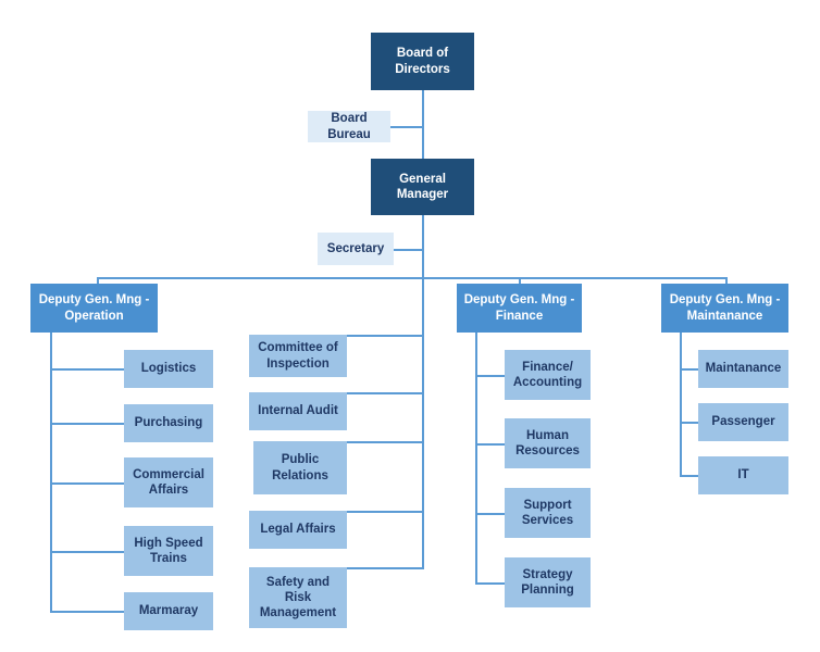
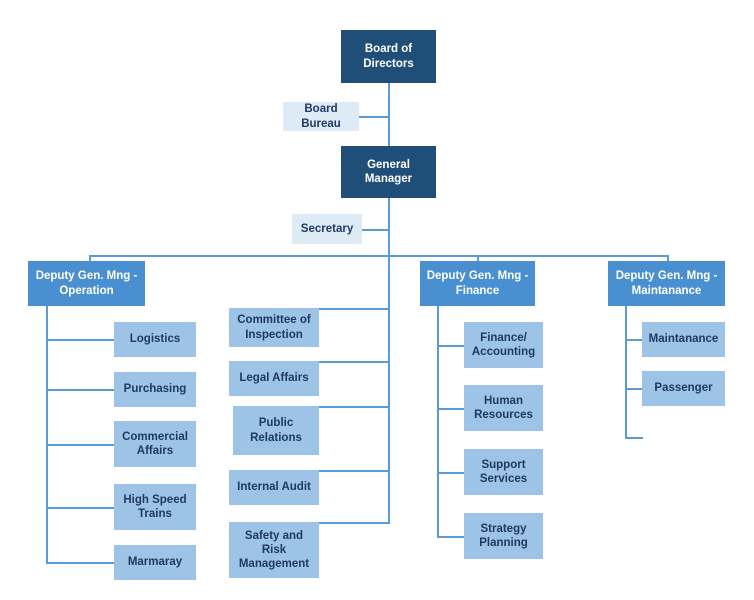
  Board of
  Directors
  Board Bureau
  General
  Manager
  Secretary
  Deputy Gen. Mng -
  Operation
  Logistics
  Purchasing
  Commercial
  Affairs
  High Speed
  Trains
  Marmaray
  Committee of
  Inspection
- Internal Audit
+ Legal Affairs
  Public
  Relations
- Legal Affairs
+ Internal Audit
  Safety and
  Risk
  Management
  Deputy Gen. Mng -
  Finance
  Finance/
  Accounting
  Human
  Resources
  Support
  Services
  Strategy
  Planning
  Deputy Gen. Mng -
  Maintanance
  Maintanance
  Passenger
- IT
